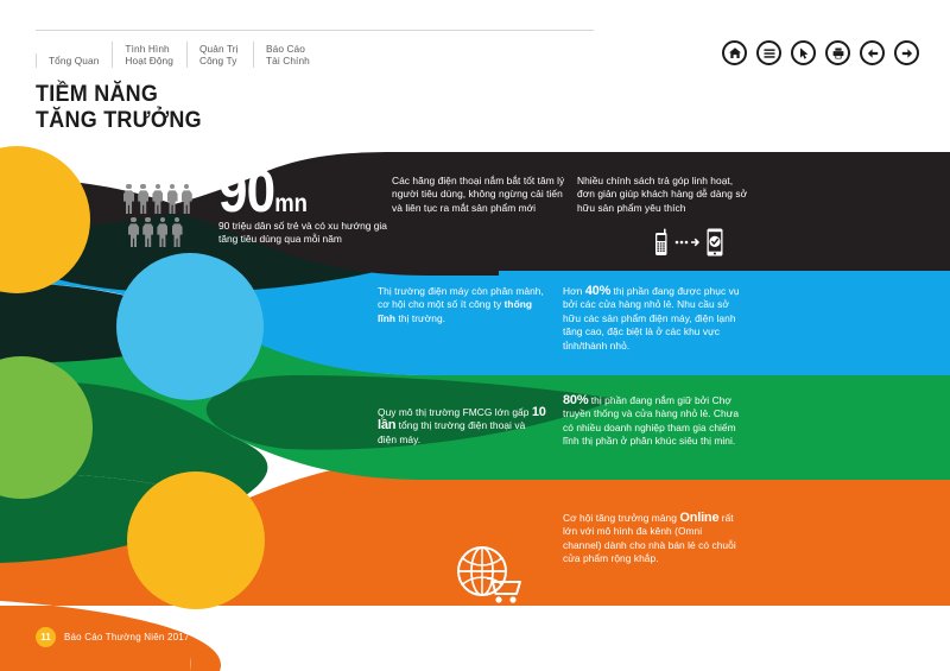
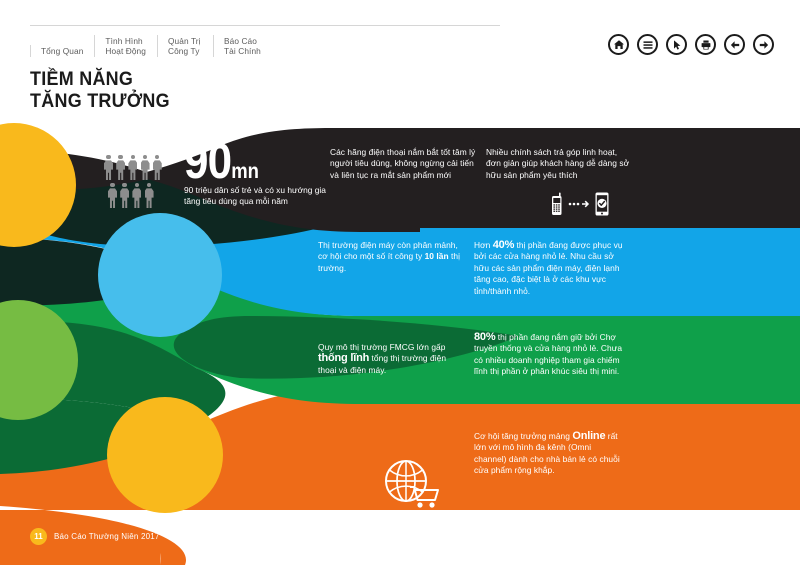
  Tổng Quan
  Tình Hình
  Hoạt Động
  Quản Trị
  Công Ty
  Báo Cáo
  Tài Chính
  TIỀM NĂNG
  TĂNG TRƯỞNG
  90mn
  90 triệu dân số trẻ và có xu hướng gia tăng tiêu dùng qua mỗi năm
  Các hãng điện thoại nắm bắt tốt tâm lý người tiêu dùng, không ngừng cải tiến và liên tục ra mắt sản phẩm mới
  Nhiều chính sách trả góp linh hoạt, đơn giản giúp khách hàng dễ dàng sở hữu sản phẩm yêu thích
- Thị trường điện máy còn phân mảnh, cơ hội cho một số ít công ty thống lĩnh thị trường.
+ Thị trường điện máy còn phân mảnh, cơ hội cho một số ít công ty 10 lần thị trường.
  Hơn 40% thị phần đang được phục vụ bởi các cửa hàng nhỏ lẻ. Nhu cầu sở hữu các sản phẩm điện máy, điện lạnh tăng cao, đặc biệt là ở các khu vực tỉnh/thành nhỏ.
- Quy mô thị trường FMCG lớn gấp 10 lần tổng thị trường điện thoại và điện máy.
+ Quy mô thị trường FMCG lớn gấp thống lĩnh tổng thị trường điện thoại và điện máy.
  80% thị phần đang nắm giữ bởi Chợ truyền thống và cửa hàng nhỏ lẻ. Chưa có nhiều doanh nghiệp tham gia chiếm lĩnh thị phần ở phân khúc siêu thị mini.
  Cơ hội tăng trưởng mảng Online rất lớn với mô hình đa kênh (Omni channel) dành cho nhà bán lẻ có chuỗi cửa phẩm rộng khắp.
  11
  Báo Cáo Thường Niên 2017
